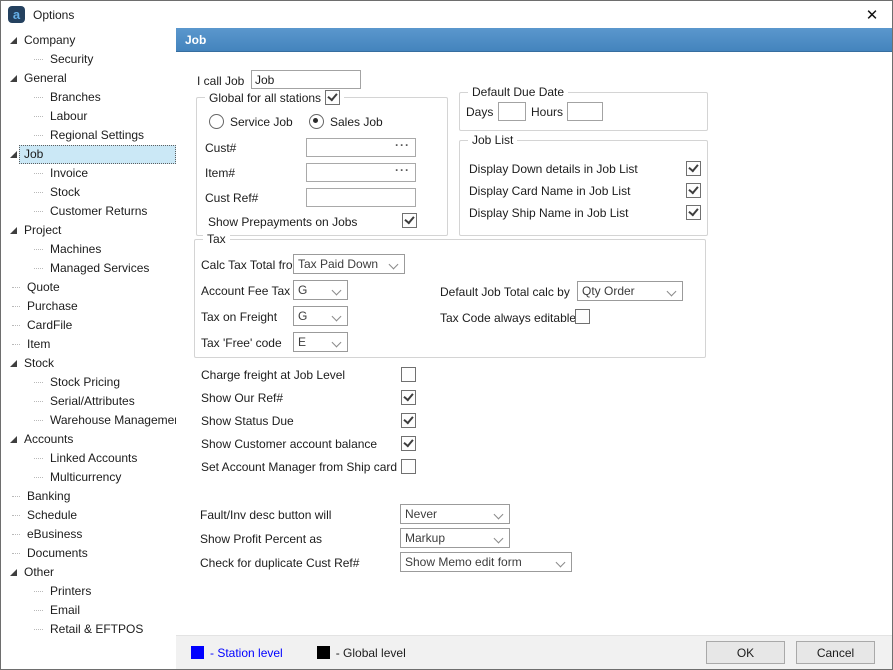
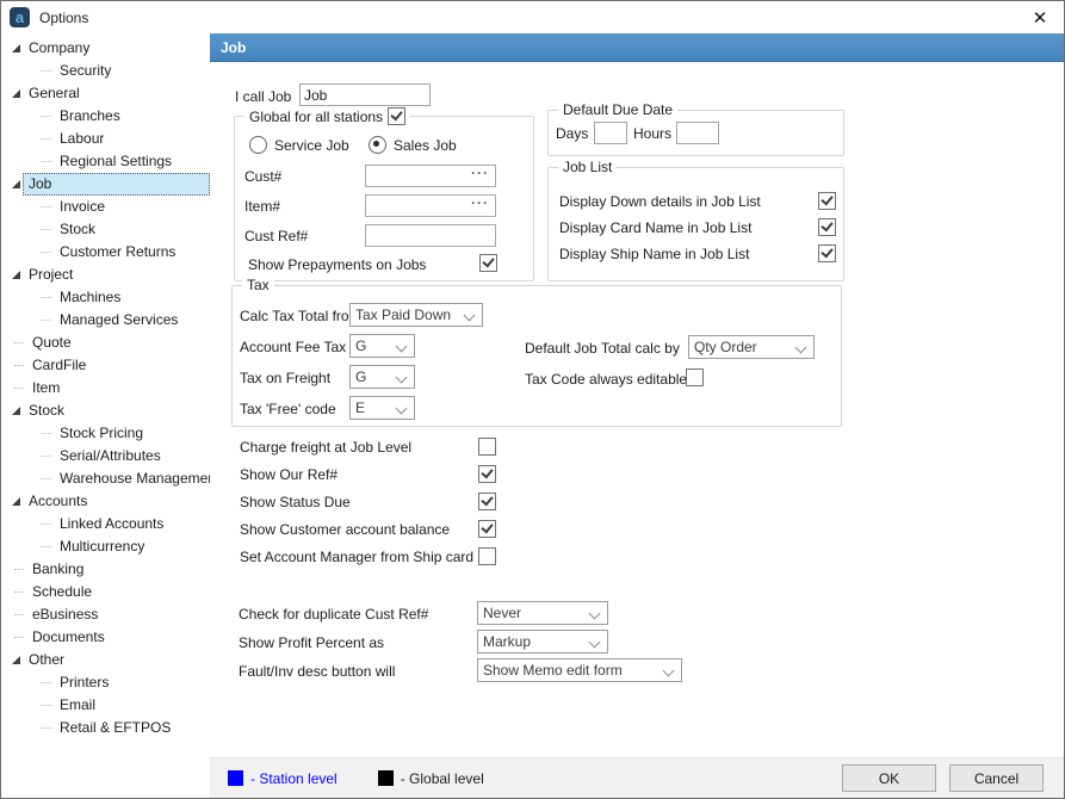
  a
  Options
  ✕
  Company
  Security
  General
  Branches
  Labour
  Regional Settings
  Job
  Invoice
  Stock
  Customer Returns
  Project
  Machines
  Managed Services
  Quote
- Purchase
  CardFile
  Item
  Stock
  Stock Pricing
  Serial/Attributes
  Warehouse Manageme
  Accounts
  Linked Accounts
  Multicurrency
  Banking
  Schedule
  eBusiness
  Documents
  Other
  Printers
  Email
  Retail & EFTPOS
  Job
  I call Job
  Job
  Global for all stations
  Service Job
  Sales Job
  Cust#
  ···
  Item#
  ···
  Cust Ref#
  Show Prepayments on Jobs
  Default Due Date
  Days
  Hours
  Job List
  Display Down details in Job List
  Display Card Name in Job List
  Display Ship Name in Job List
  Tax
  Calc Tax Total fro
  Tax Paid Down
  Account Fee Tax
  G
  Tax on Freight
  G
  Tax 'Free' code
  E
  Default Job Total calc by
  Qty Order
  Tax Code always editable
  Charge freight at Job Level
  Show Our Ref#
  Show Status Due
  Show Customer account balance
  Set Account Manager from Ship card
- Fault/Inv desc button will
+ Check for duplicate Cust Ref#
  Never
  Show Profit Percent as
  Markup
- Check for duplicate Cust Ref#
+ Fault/Inv desc button will
  Show Memo edit form
  - Station level
  - Global level
  OK
  Cancel
